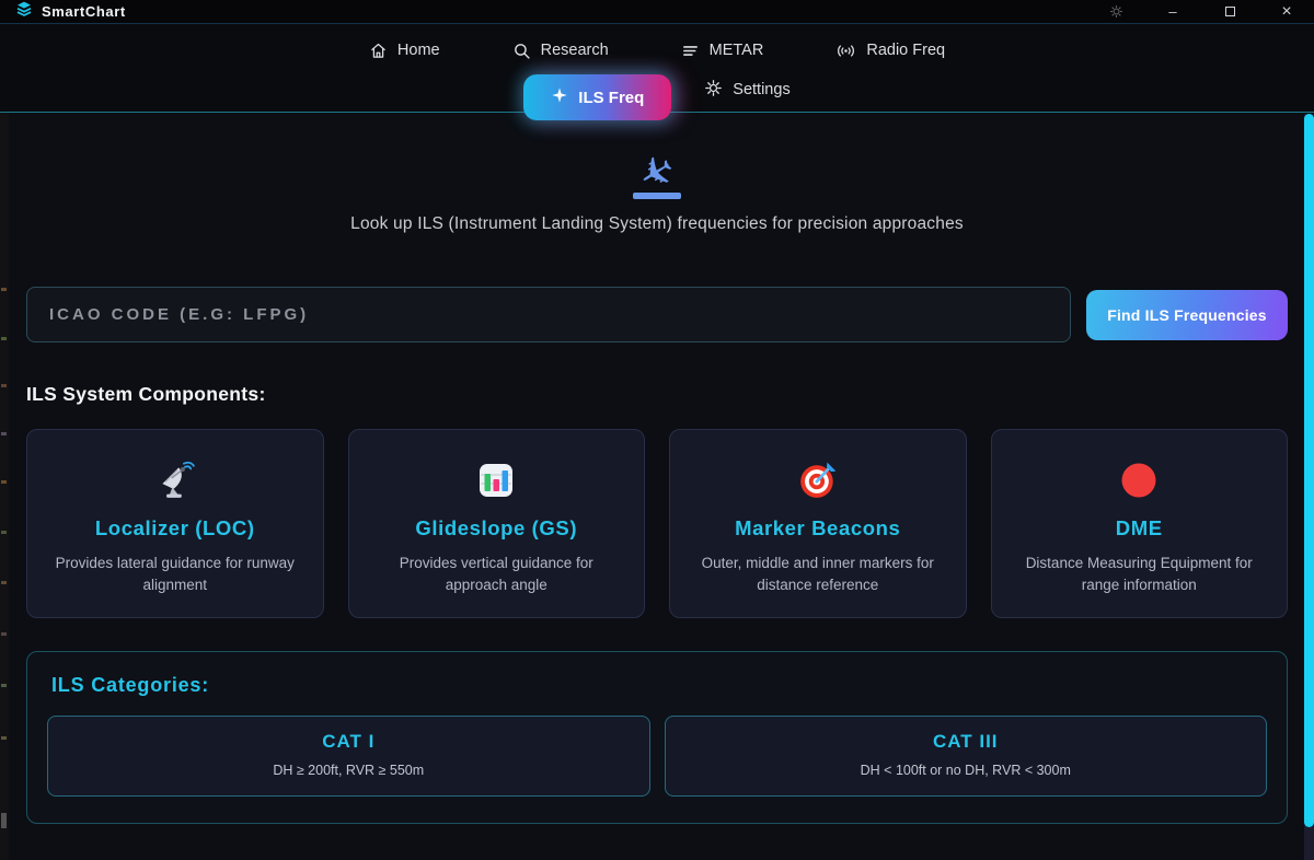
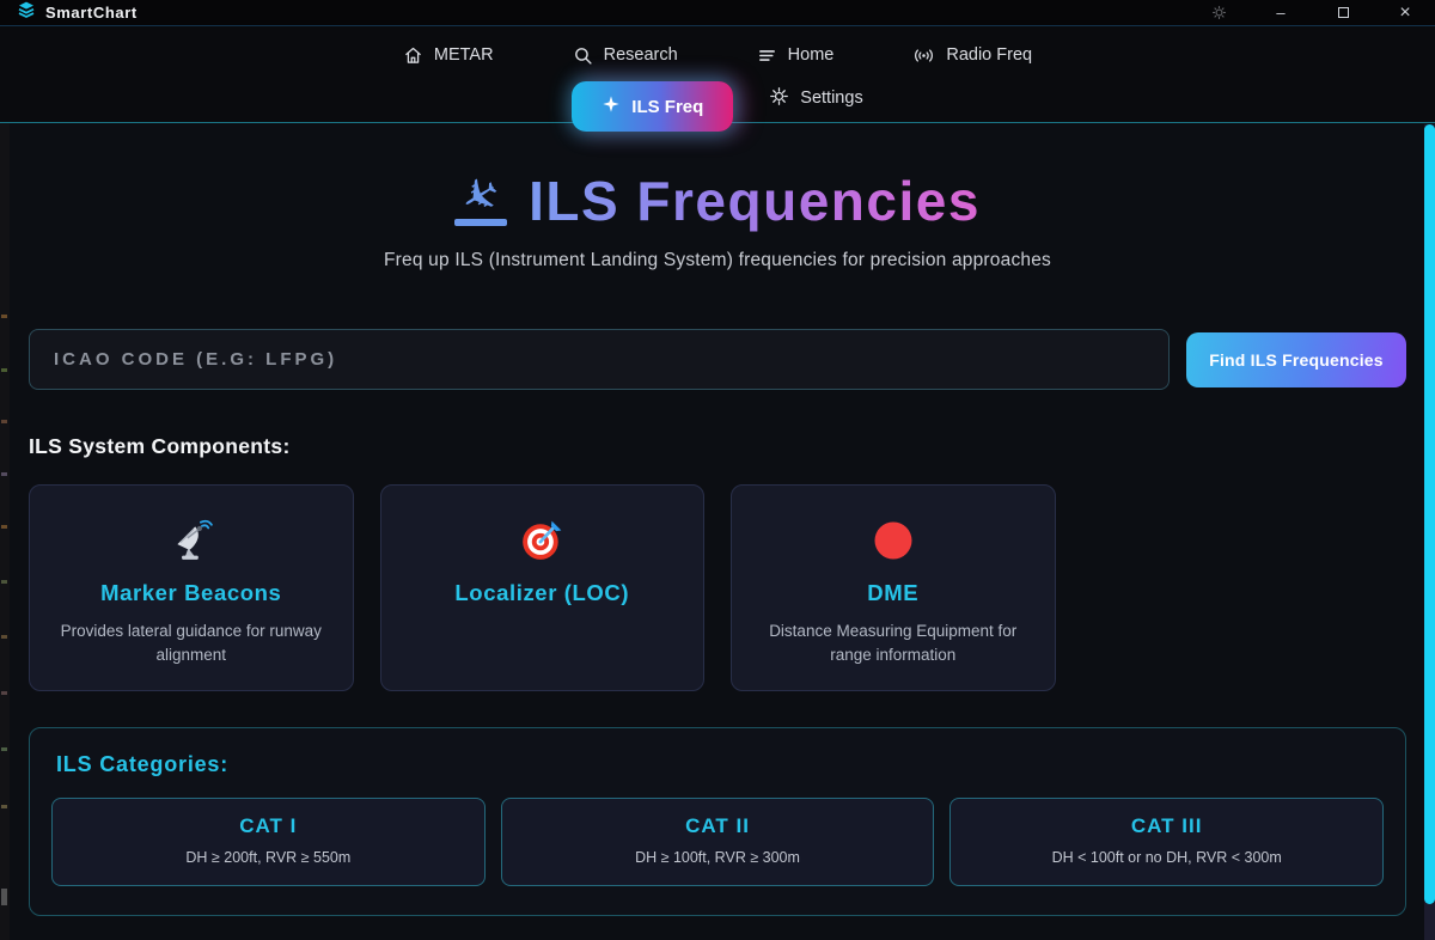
  SmartChart
  –
  ×
- Home
+ METAR
  Research
- METAR
+ Home
  Radio Freq
  ILS Freq
  Settings
+ ILS Frequencies
- Look up ILS (Instrument Landing System) frequencies for precision approaches
+ Freq up ILS (Instrument Landing System) frequencies for precision approaches
  ICAO CODE (E.G: LFPG)
  Find ILS Frequencies
  ILS System Components:
- Localizer (LOC)
+ Marker Beacons
  Provides lateral guidance for runway alignment
- Glideslope (GS)
- Provides vertical guidance for approach angle
- Marker Beacons
+ Localizer (LOC)
- Outer, middle and inner markers for distance reference
  DME
  Distance Measuring Equipment for range information
  ILS Categories:
  CAT I
  DH ≥ 200ft, RVR ≥ 550m
+ CAT II
+ DH ≥ 100ft, RVR ≥ 300m
  CAT III
  DH < 100ft or no DH, RVR < 300m
